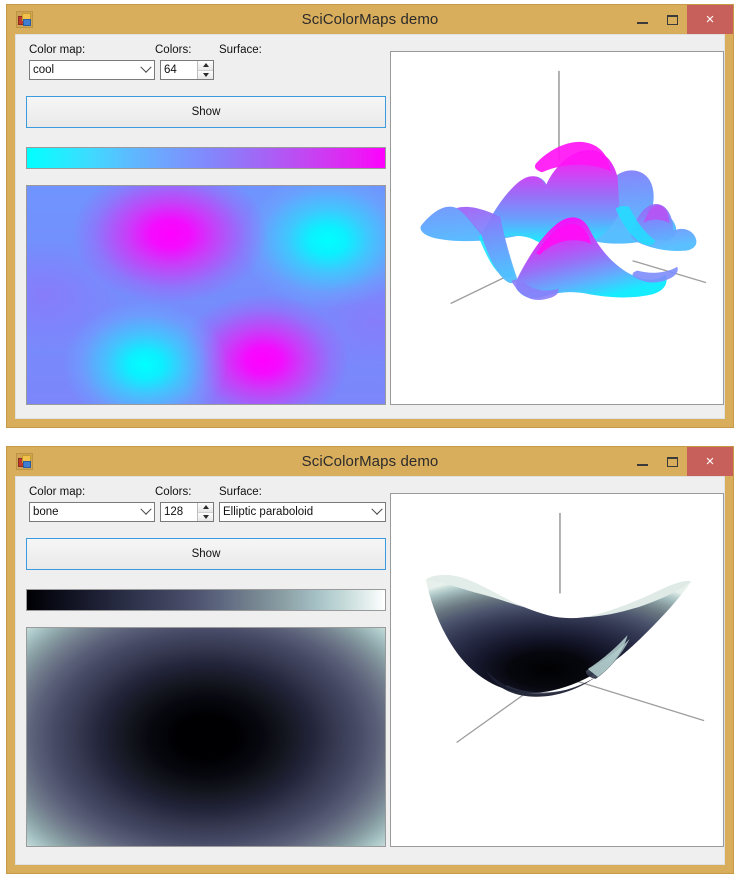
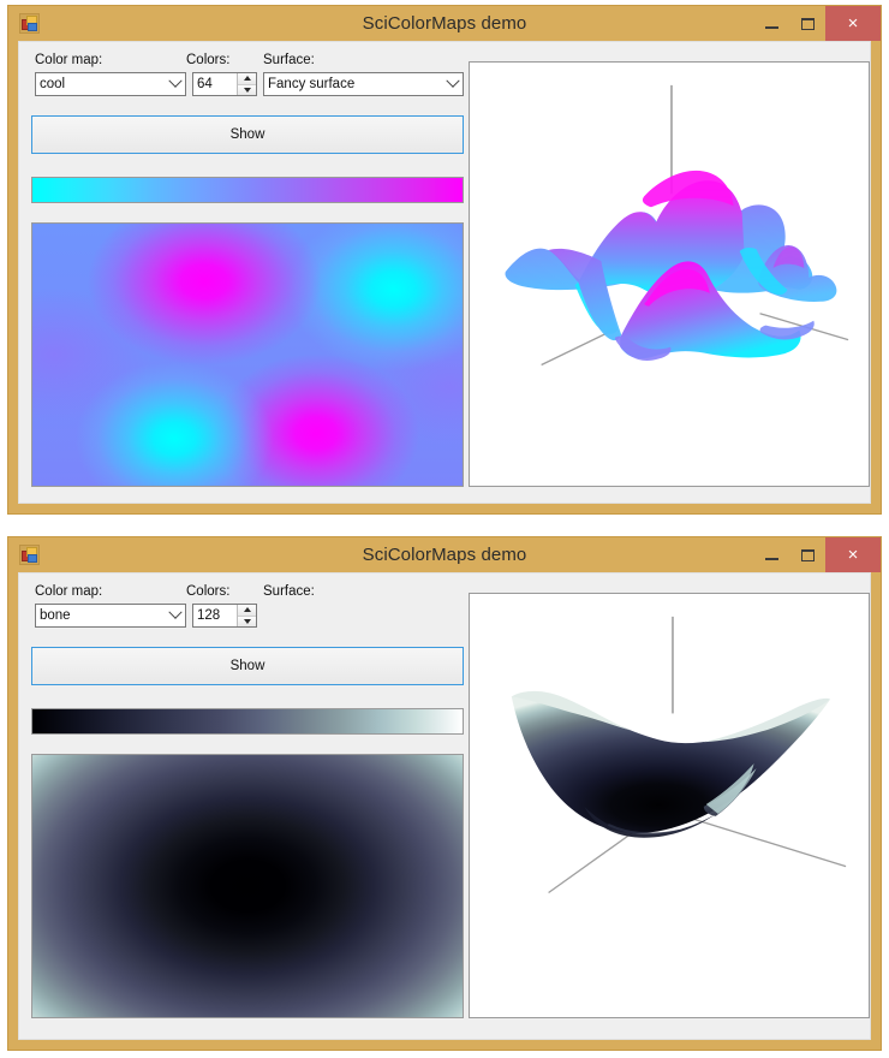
  SciColorMaps demo
  ×
  Color map:
  Colors:
  Surface:
  cool
  64
+ Fancy surface
  Show
  SciColorMaps demo
  ×
  Color map:
  Colors:
  Surface:
  bone
  128
- Elliptic paraboloid
  Show
